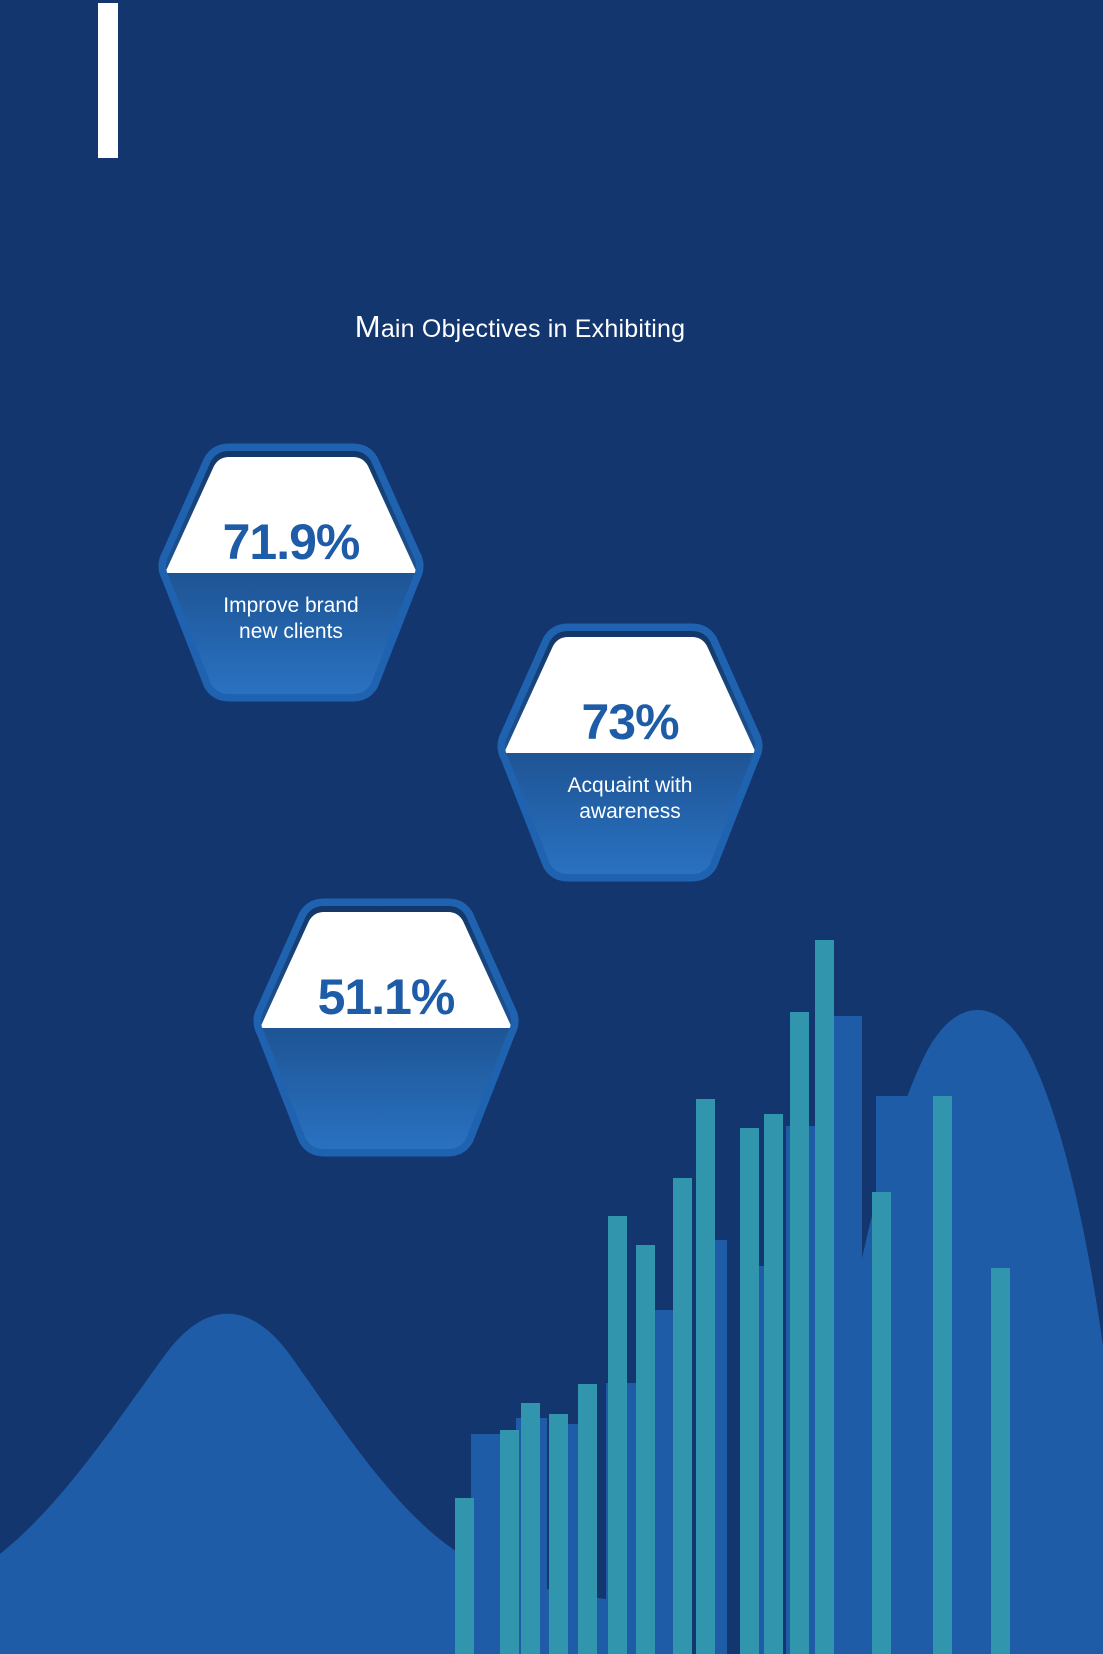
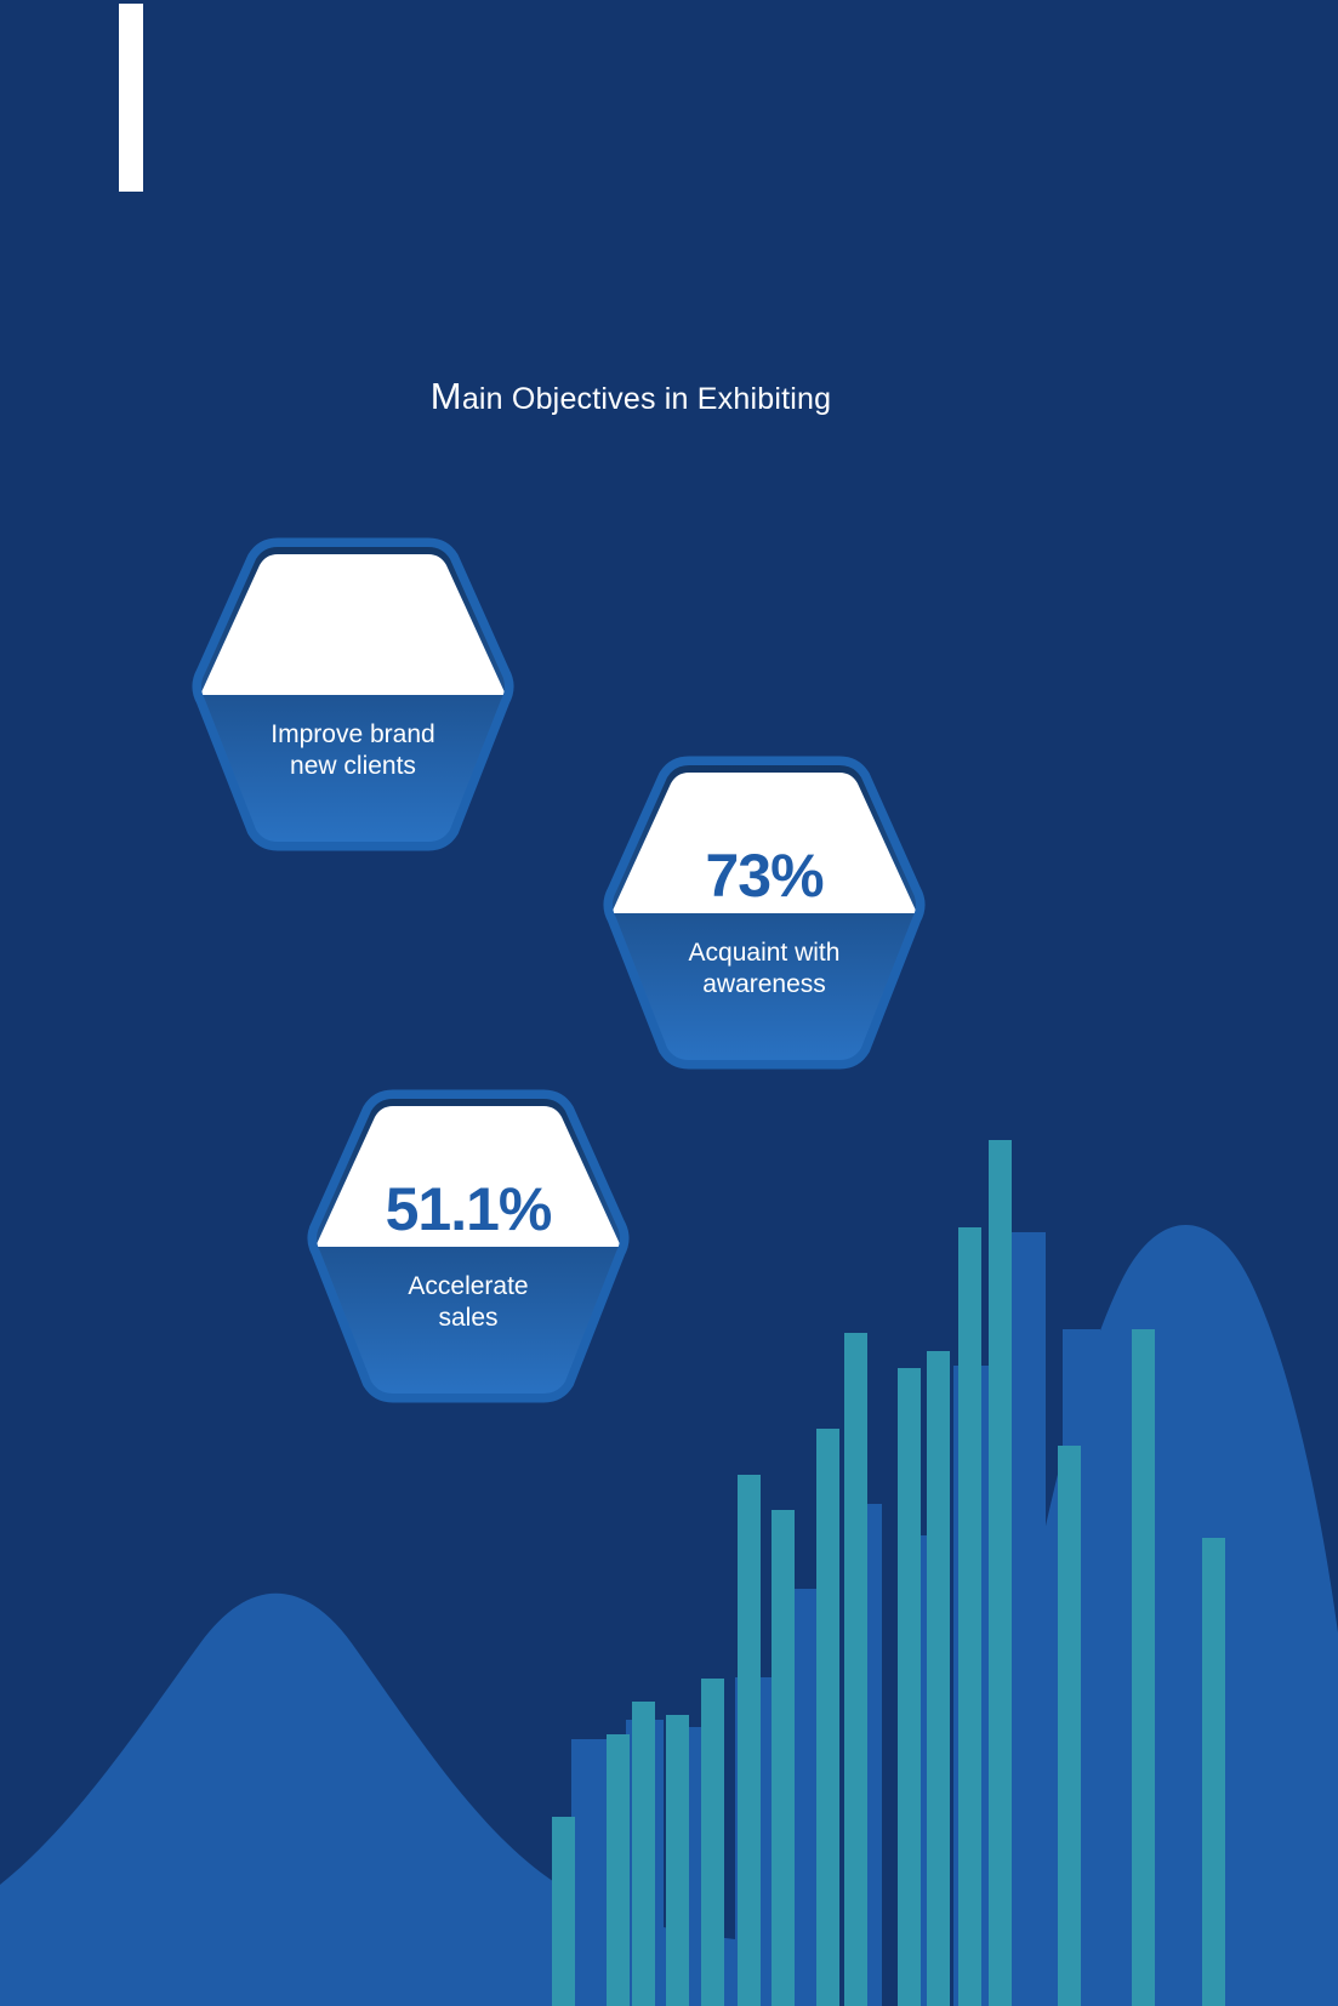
  Main Objectives in Exhibiting
- 71.9%
  Improve brand
  new clients
  73%
  Acquaint with
  awareness
  51.1%
+ Accelerate
+ sales
